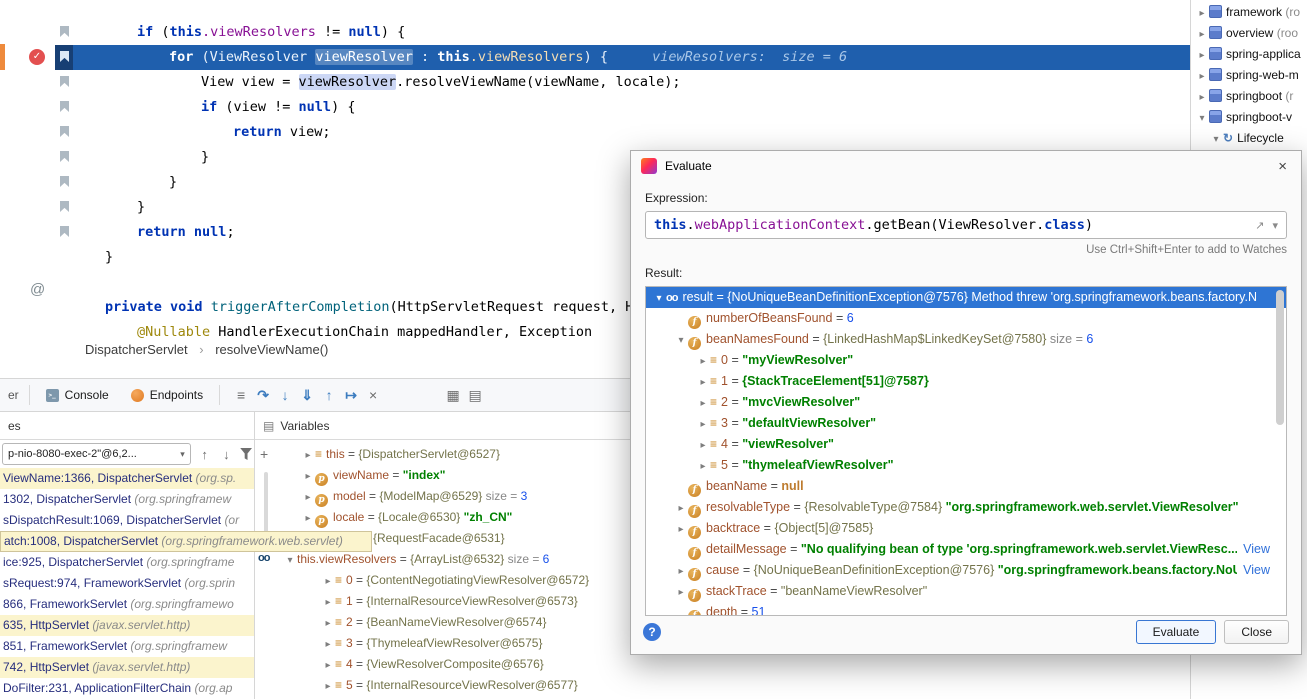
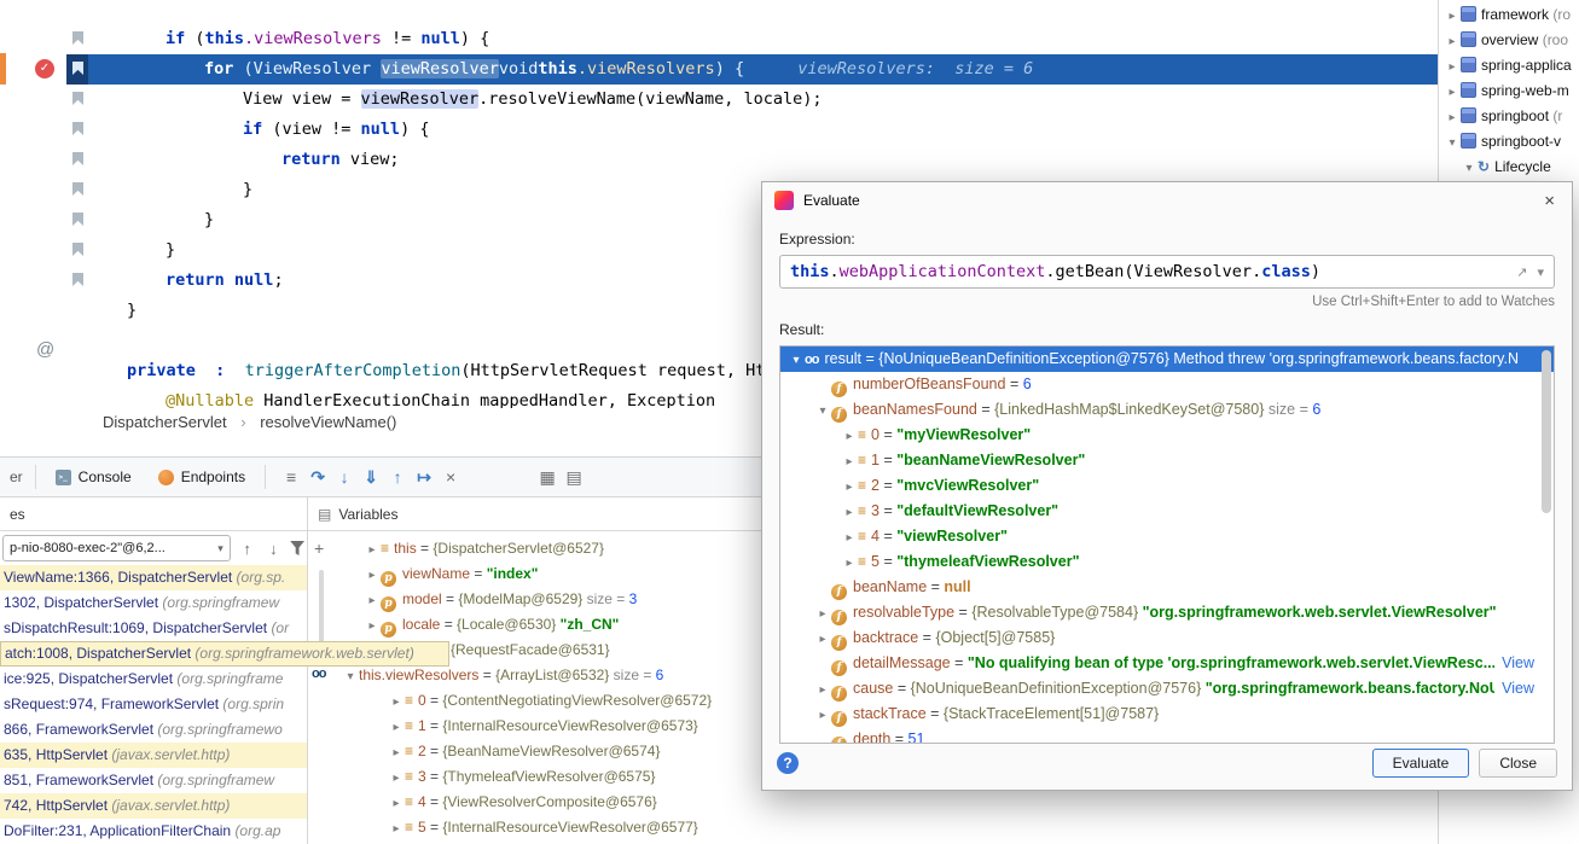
  if (this.viewResolvers != null) {
- for (ViewResolver viewResolver : this.viewResolvers) { viewResolvers: size = 6
+ for (ViewResolver viewResolvervoidthis.viewResolvers) { viewResolvers: size = 6
  View view = viewResolver.resolveViewName(viewName, locale);
  if (view != null) {
  return view;
  }
  }
  }
  return null;
  }
- private void triggerAfterCompletion(HttpServletRequest request,
+ private : triggerAfterCompletion(HttpServletRequest request, H
  @Nullable HandlerExecutionChain mappedHandler, Exception
  ✓
  @
  DispatcherServlet › resolveViewName()
  er
  Console
  Endpoints
  ≡
  ↷
  ↓
  ⇓
  ↑
  ↦
  ×
  ▦
  ▤
  es
  p-nio-8080-exec-2"@6,2...
  ▾
  ↑
  ↓
  ViewName:1366, DispatcherServlet (org.sp.
  1302, DispatcherServlet (org.springframew
  sDispatchResult:1069, DispatcherServlet (or
  atch:1008, DispatcherServlet (org.springframework.web.servlet)
  ice:925, DispatcherServlet (org.springframe
  sRequest:974, FrameworkServlet (org.sprin
  866, FrameworkServlet (org.springframewo
  635, HttpServlet (javax.servlet.http)
  851, FrameworkServlet (org.springframew
  742, HttpServlet (javax.servlet.http)
  DoFilter:231, ApplicationFilterChain (org.ap
  ▤
  Variables
  +
  oo
  ▸ ≡ this = {DispatcherServlet@6527}
  ▸ p viewName = "index"
  ▸ p model = {ModelMap@6529} size = 3
  ▸ p locale = {Locale@6530} "zh_CN"
  {RequestFacade@6531}
  ▾ this.viewResolvers = {ArrayList@6532} size = 6
  ▸ ≡ 0 = {ContentNegotiatingViewResolver@6572}
  ▸ ≡ 1 = {InternalResourceViewResolver@6573}
  ▸ ≡ 2 = {BeanNameViewResolver@6574}
  ▸ ≡ 3 = {ThymeleafViewResolver@6575}
  ▸ ≡ 4 = {ViewResolverComposite@6576}
  ▸ ≡ 5 = {InternalResourceViewResolver@6577}
  ▸ framework (ro
  ▸ overview (roo
  ▸ spring-applica
  ▸ spring-web-m
  ▸ springboot (r
  ▾ springboot-v
  ▾ ↻ Lifecycle
  Evaluate
  ×
  Expression:
  this.webApplicationContext.getBean(ViewResolver.class)
  ↗
  ▾
  Use Ctrl+Shift+Enter to add to Watches
  Result:
  ▾ oo result = {NoUniqueBeanDefinitionException@7576} Method threw 'org.springframework.beans.factory.N
  f numberOfBeansFound = 6
  ▾ f beanNamesFound = {LinkedHashMap$LinkedKeySet@7580} size = 6
  ▸ ≡ 0 = "myViewResolver"
- ▸ ≡ 1 = {StackTraceElement[51]@7587}
+ ▸ ≡ 1 = "beanNameViewResolver"
  ▸ ≡ 2 = "mvcViewResolver"
  ▸ ≡ 3 = "defaultViewResolver"
  ▸ ≡ 4 = "viewResolver"
  ▸ ≡ 5 = "thymeleafViewResolver"
  f beanName = null
  ▸ f resolvableType = {ResolvableType@7584} "org.springframework.web.servlet.ViewResolver"
  ▸ f backtrace = {Object[5]@7585}
  f detailMessage = "No qualifying bean of type 'org.springframework.web.servlet.ViewResc..
  View
  ▸ f cause = {NoUniqueBeanDefinitionException@7576} "org.springframework.beans.factory.No
  View
- ▸ f stackTrace = "beanNameViewResolver"
+ ▸ f stackTrace = {StackTraceElement[51]@7587}
  depth = 51
  ?
  Evaluate
  Close
